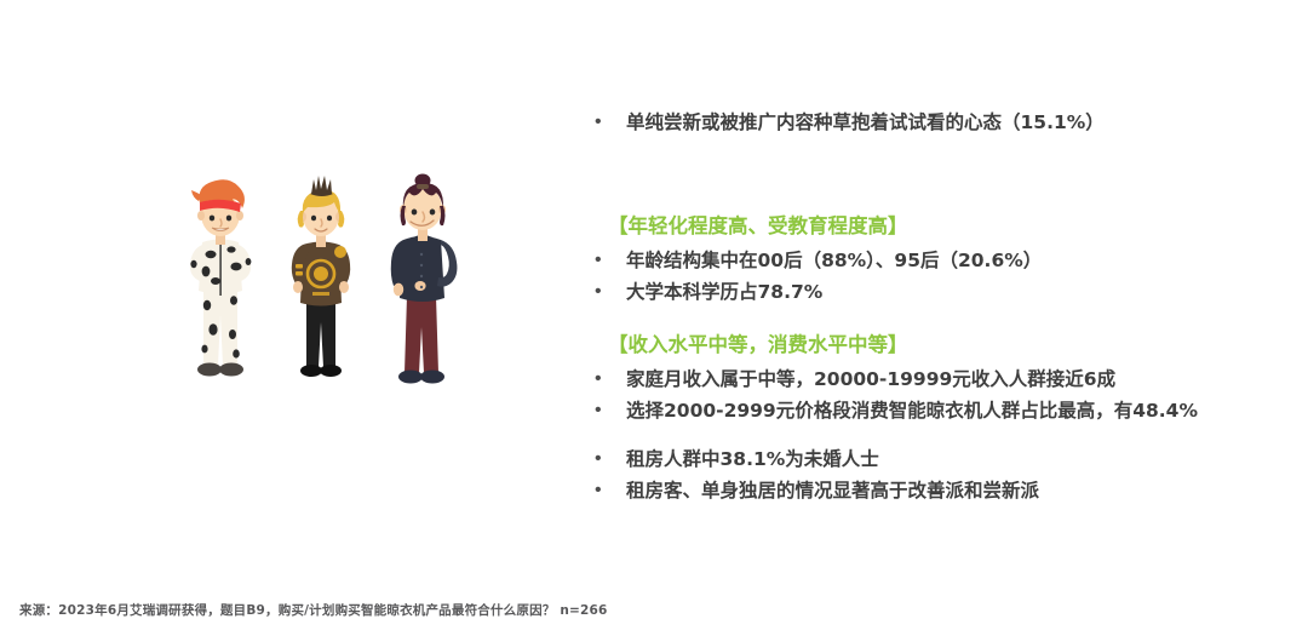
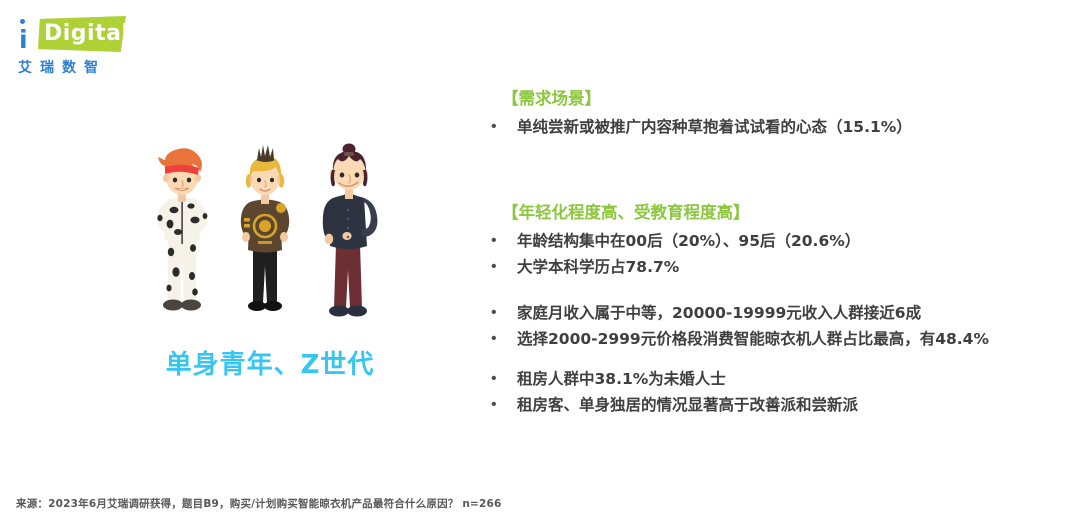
+ i
+ Digital
+ 艾瑞数智
+ 单身青年、Z世代
+ 【需求场景】
  •
  单纯尝新或被推广内容种草抱着试试看的心态（15.1%）
  【年轻化程度高、受教育程度高】
  •
- 年龄结构集中在00后（88%）、95后（20.6%）
+ 年龄结构集中在00后（20%）、95后（20.6%）
  •
  大学本科学历占78.7%
- 【收入水平中等，消费水平中等】
  •
  家庭月收入属于中等，20000-19999元收入人群接近6成
  •
  选择2000-2999元价格段消费智能晾衣机人群占比最高，有48.4%
  •
  租房人群中38.1%为未婚人士
  •
  租房客、单身独居的情况显著高于改善派和尝新派
  来源：2023年6月艾瑞调研获得，题目B9，购买/计划购买智能晾衣机产品最符合什么原因？ n=266
